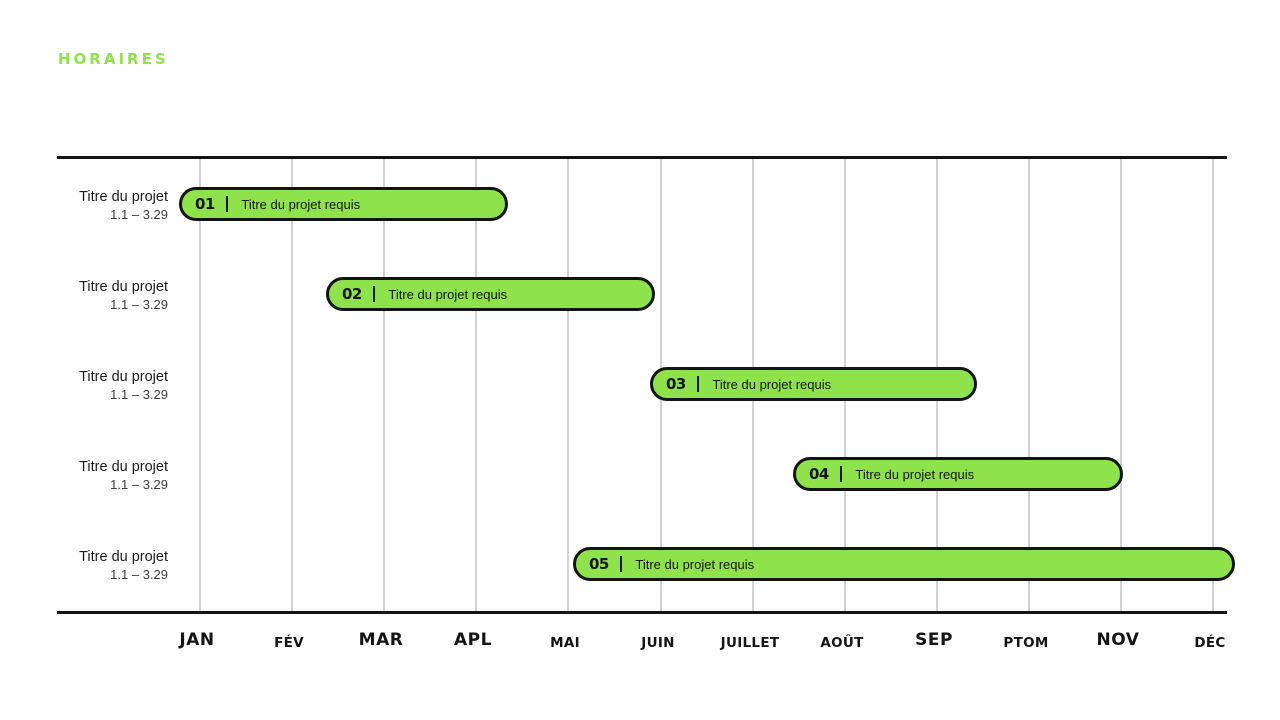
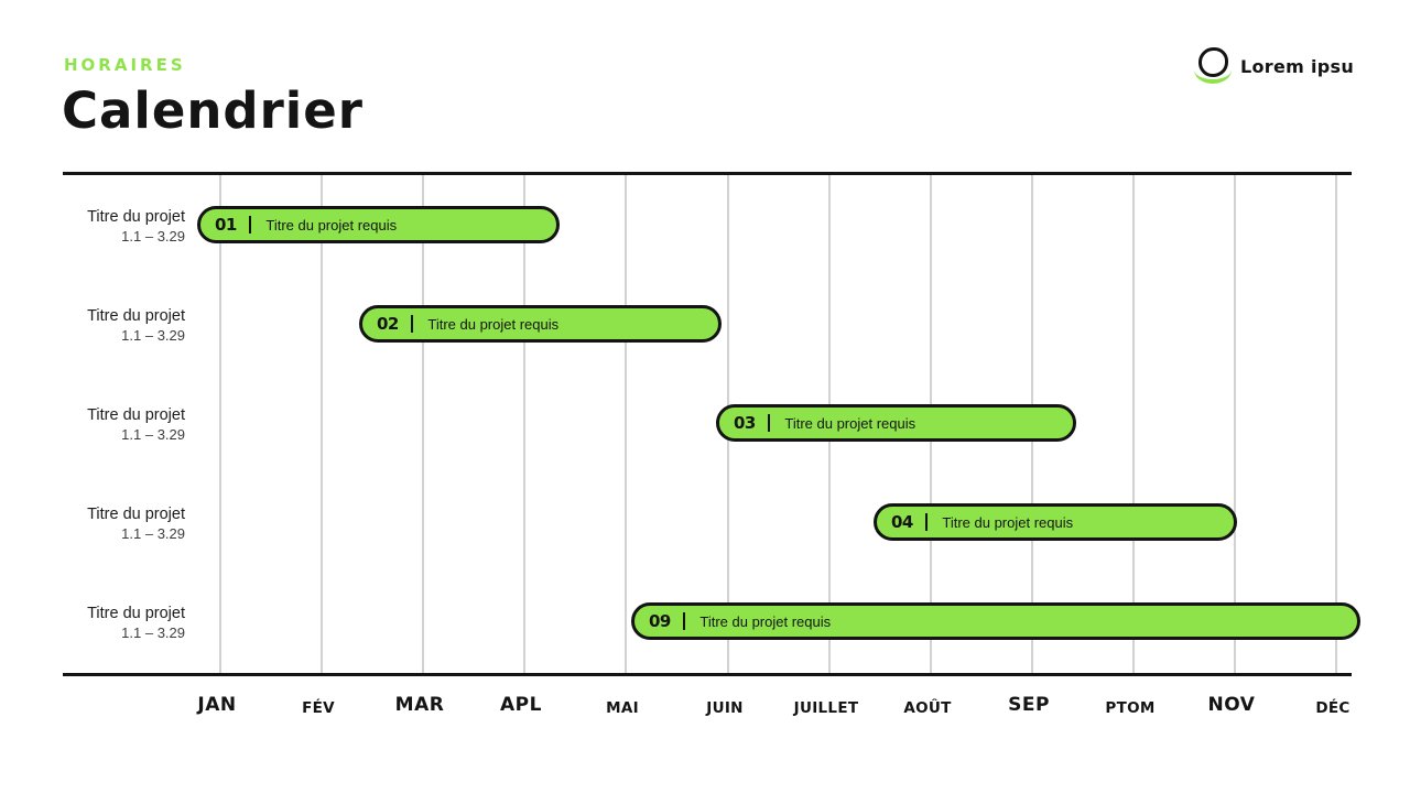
  HORAIRES
+ Calendrier
+ Lorem ipsu
  Titre du projet
  1.1 – 3.29
  Titre du projet
  1.1 – 3.29
  Titre du projet
  1.1 – 3.29
  Titre du projet
  1.1 – 3.29
  Titre du projet
  1.1 – 3.29
  01
  Titre du projet requis
  02
  Titre du projet requis
  03
  Titre du projet requis
  04
  Titre du projet requis
- 05
+ 09
  Titre du projet requis
  JAN
  FÉV
  MAR
  APL
  MAI
  JUIN
  JUILLET
  AOÛT
  SEP
  PTOM
  NOV
  DÉC
